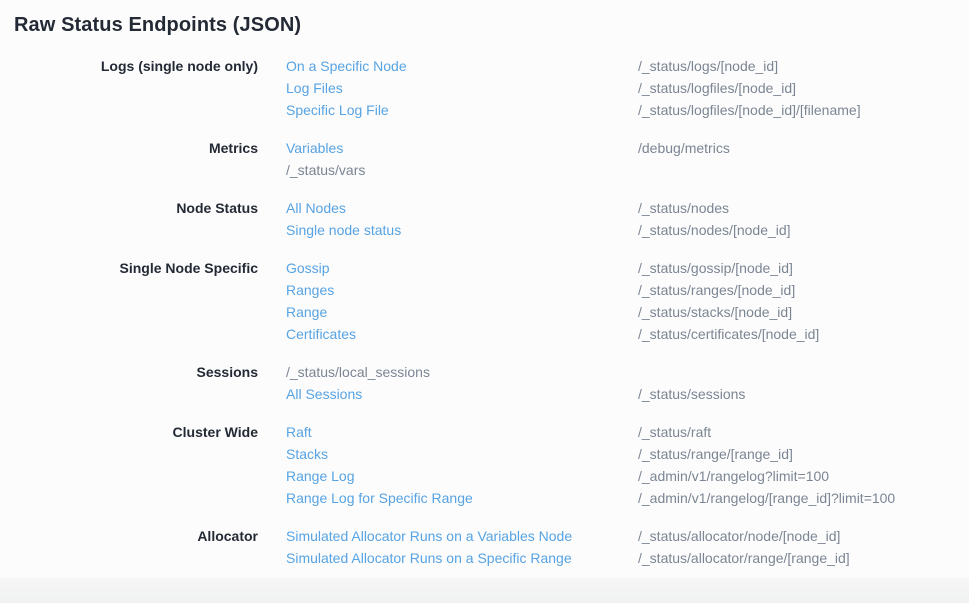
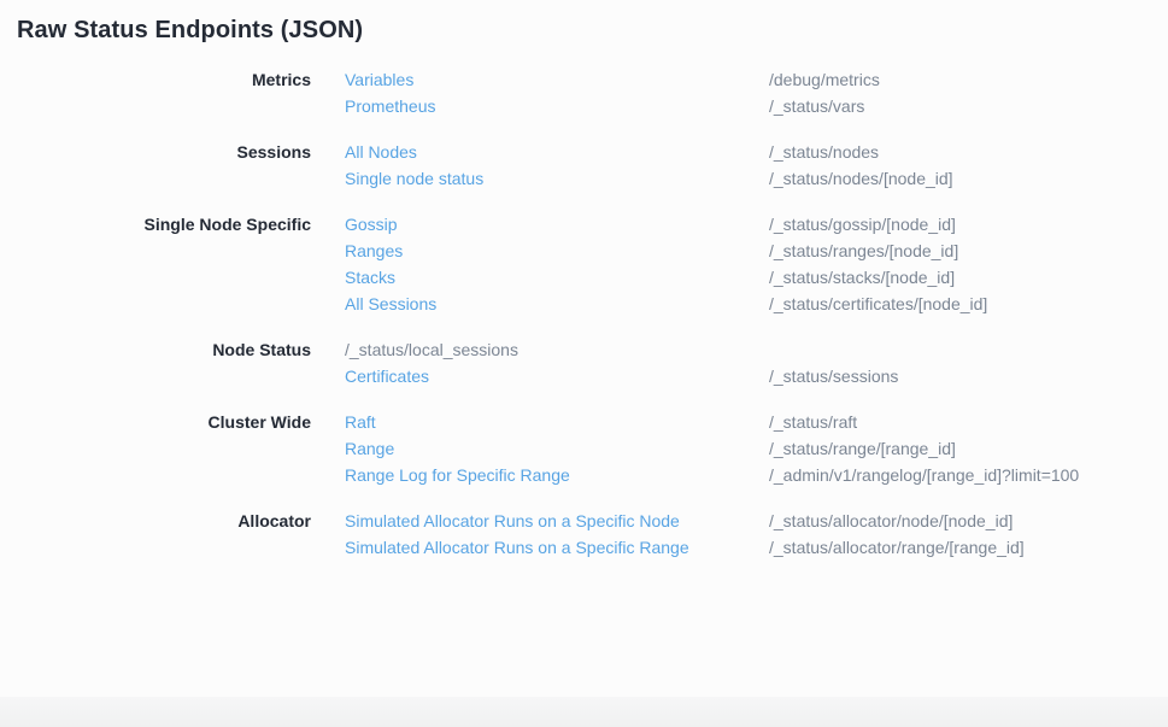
  Raw Status Endpoints (JSON)
- Logs (single node only)
- On a Specific Node
- /_status/logs/[node_id]
- Log Files
- /_status/logfiles/[node_id]
- Specific Log File
- /_status/logfiles/[node_id]/[filename]
  Metrics
  Variables
  /debug/metrics
+ Prometheus
  /_status/vars
- Node Status
+ Sessions
  All Nodes
  /_status/nodes
  Single node status
  /_status/nodes/[node_id]
  Single Node Specific
  Gossip
  /_status/gossip/[node_id]
  Ranges
  /_status/ranges/[node_id]
- Range
+ Stacks
  /_status/stacks/[node_id]
- Certificates
+ All Sessions
  /_status/certificates/[node_id]
- Sessions
+ Node Status
  /_status/local_sessions
- All Sessions
+ Certificates
  /_status/sessions
  Cluster Wide
  Raft
  /_status/raft
- Stacks
+ Range
  /_status/range/[range_id]
- Range Log
- /_admin/v1/rangelog?limit=100
  Range Log for Specific Range
  /_admin/v1/rangelog/[range_id]?limit=100
  Allocator
- Simulated Allocator Runs on a Variables Node
+ Simulated Allocator Runs on a Specific Node
  /_status/allocator/node/[node_id]
  Simulated Allocator Runs on a Specific Range
  /_status/allocator/range/[range_id]
